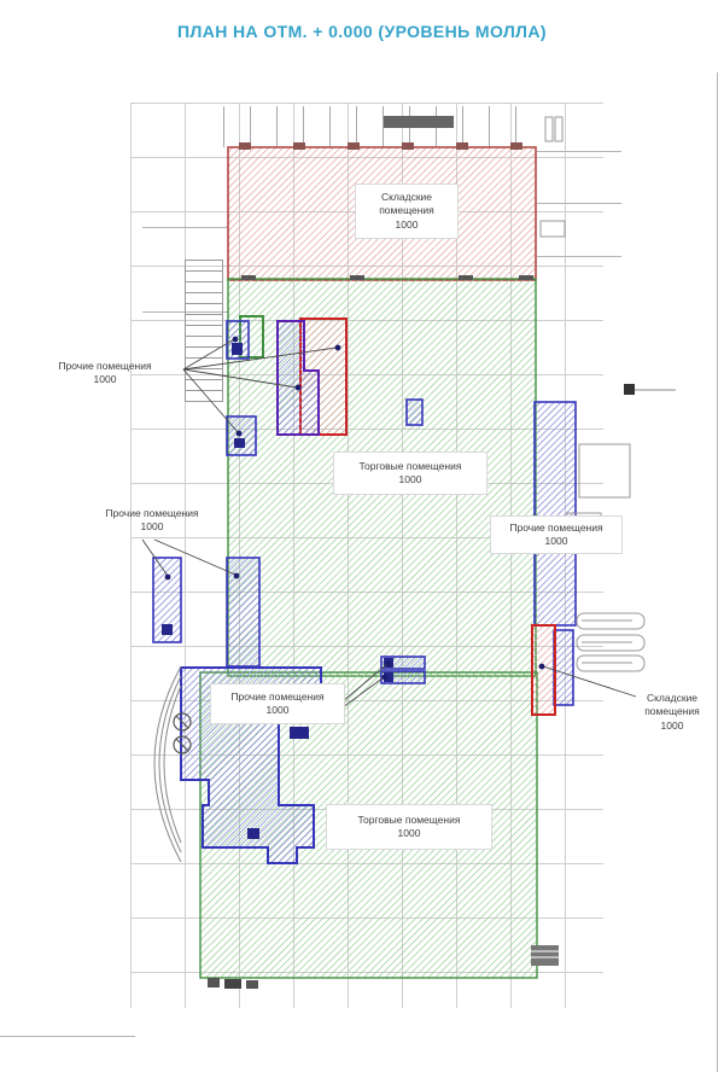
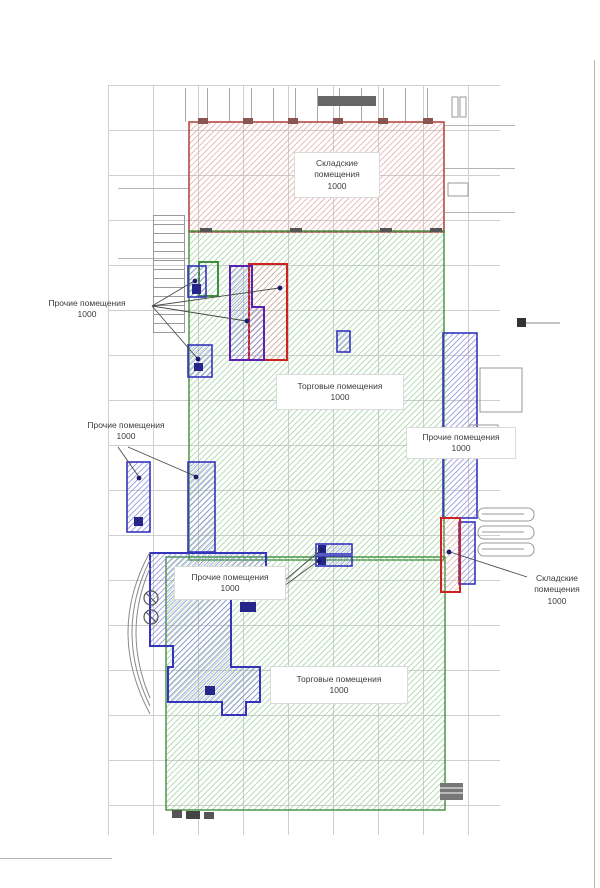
- ПЛАН НА ОТМ. + 0.000 (УРОВЕНЬ МОЛЛА)
  Складские помещения
  1000
  Торговые помещения
  1000
  Прочие помещения
  1000
  Прочие помещения
  1000
  Прочие помещения
  1000
  Прочие помещения
  1000
  Складские помещения
  1000
  Торговые помещения
  1000
